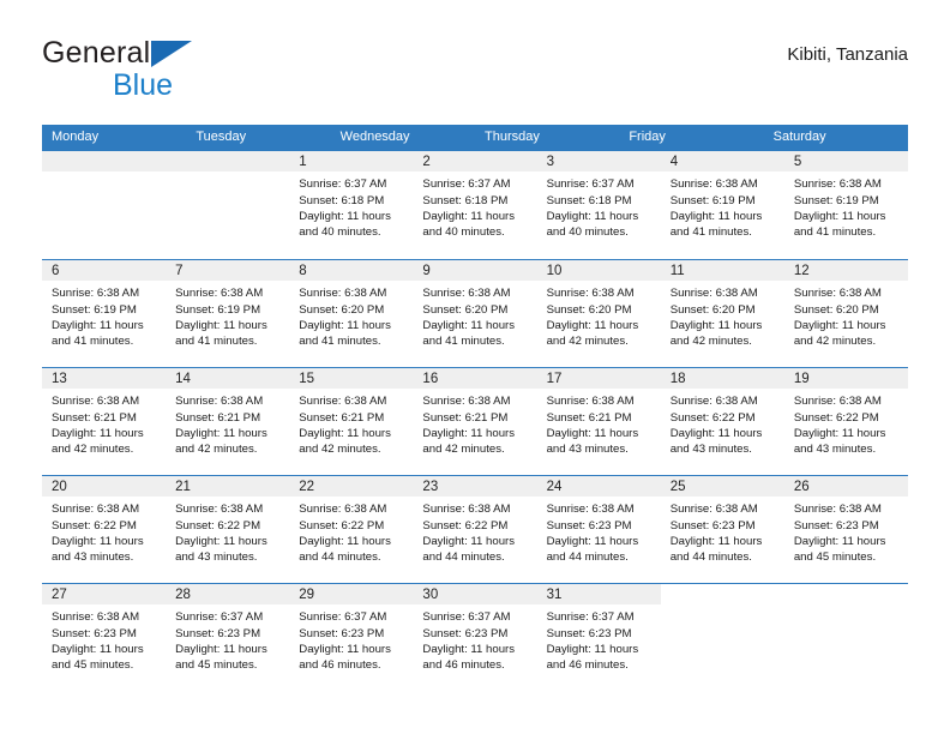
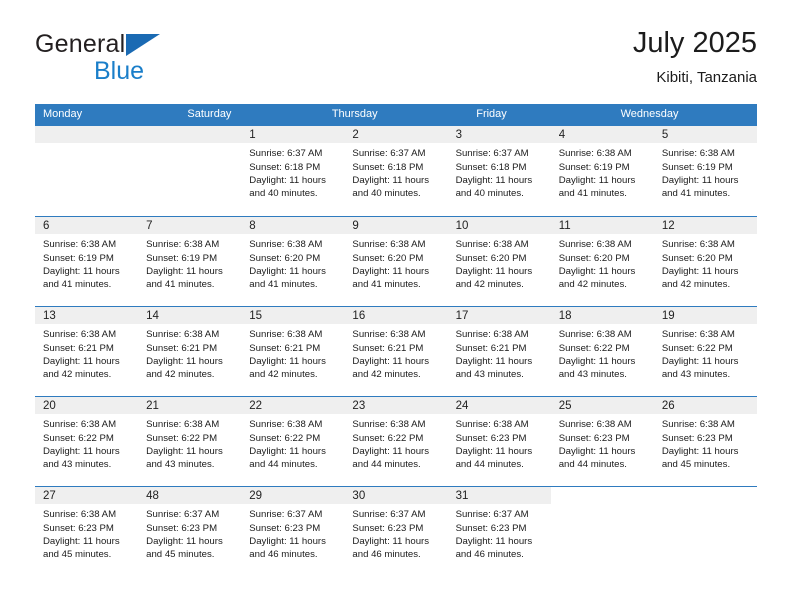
  General
  Blue
+ July 2025
  Kibiti, Tanzania
  Monday
- Tuesday
- Wednesday
+ Saturday
  Thursday
  Friday
- Saturday
+ Wednesday
  1
  Sunrise: 6:37 AM
  Sunset: 6:18 PM
  Daylight: 11 hours
  and 40 minutes.
  2
  Sunrise: 6:37 AM
  Sunset: 6:18 PM
  Daylight: 11 hours
  and 40 minutes.
  3
  Sunrise: 6:37 AM
  Sunset: 6:18 PM
  Daylight: 11 hours
  and 40 minutes.
  4
  Sunrise: 6:38 AM
  Sunset: 6:19 PM
  Daylight: 11 hours
  and 41 minutes.
  5
  Sunrise: 6:38 AM
  Sunset: 6:19 PM
  Daylight: 11 hours
  and 41 minutes.
  6
  Sunrise: 6:38 AM
  Sunset: 6:19 PM
  Daylight: 11 hours
  and 41 minutes.
  7
  Sunrise: 6:38 AM
  Sunset: 6:19 PM
  Daylight: 11 hours
  and 41 minutes.
  8
  Sunrise: 6:38 AM
  Sunset: 6:20 PM
  Daylight: 11 hours
  and 41 minutes.
  9
  Sunrise: 6:38 AM
  Sunset: 6:20 PM
  Daylight: 11 hours
  and 41 minutes.
  10
  Sunrise: 6:38 AM
  Sunset: 6:20 PM
  Daylight: 11 hours
  and 42 minutes.
  11
  Sunrise: 6:38 AM
  Sunset: 6:20 PM
  Daylight: 11 hours
  and 42 minutes.
  12
  Sunrise: 6:38 AM
  Sunset: 6:20 PM
  Daylight: 11 hours
  and 42 minutes.
  13
  Sunrise: 6:38 AM
  Sunset: 6:21 PM
  Daylight: 11 hours
  and 42 minutes.
  14
  Sunrise: 6:38 AM
  Sunset: 6:21 PM
  Daylight: 11 hours
  and 42 minutes.
  15
  Sunrise: 6:38 AM
  Sunset: 6:21 PM
  Daylight: 11 hours
  and 42 minutes.
  16
  Sunrise: 6:38 AM
  Sunset: 6:21 PM
  Daylight: 11 hours
  and 42 minutes.
  17
  Sunrise: 6:38 AM
  Sunset: 6:21 PM
  Daylight: 11 hours
  and 43 minutes.
  18
  Sunrise: 6:38 AM
  Sunset: 6:22 PM
  Daylight: 11 hours
  and 43 minutes.
  19
  Sunrise: 6:38 AM
  Sunset: 6:22 PM
  Daylight: 11 hours
  and 43 minutes.
  20
  Sunrise: 6:38 AM
  Sunset: 6:22 PM
  Daylight: 11 hours
  and 43 minutes.
  21
  Sunrise: 6:38 AM
  Sunset: 6:22 PM
  Daylight: 11 hours
  and 43 minutes.
  22
  Sunrise: 6:38 AM
  Sunset: 6:22 PM
  Daylight: 11 hours
  and 44 minutes.
  23
  Sunrise: 6:38 AM
  Sunset: 6:22 PM
  Daylight: 11 hours
  and 44 minutes.
  24
  Sunrise: 6:38 AM
  Sunset: 6:23 PM
  Daylight: 11 hours
  and 44 minutes.
  25
  Sunrise: 6:38 AM
  Sunset: 6:23 PM
  Daylight: 11 hours
  and 44 minutes.
  26
  Sunrise: 6:38 AM
  Sunset: 6:23 PM
  Daylight: 11 hours
  and 45 minutes.
  27
  Sunrise: 6:38 AM
  Sunset: 6:23 PM
  Daylight: 11 hours
  and 45 minutes.
- 28
+ 48
  Sunrise: 6:37 AM
  Sunset: 6:23 PM
  Daylight: 11 hours
  and 45 minutes.
  29
  Sunrise: 6:37 AM
  Sunset: 6:23 PM
  Daylight: 11 hours
  and 46 minutes.
  30
  Sunrise: 6:37 AM
  Sunset: 6:23 PM
  Daylight: 11 hours
  and 46 minutes.
  31
  Sunrise: 6:37 AM
  Sunset: 6:23 PM
  Daylight: 11 hours
  and 46 minutes.
